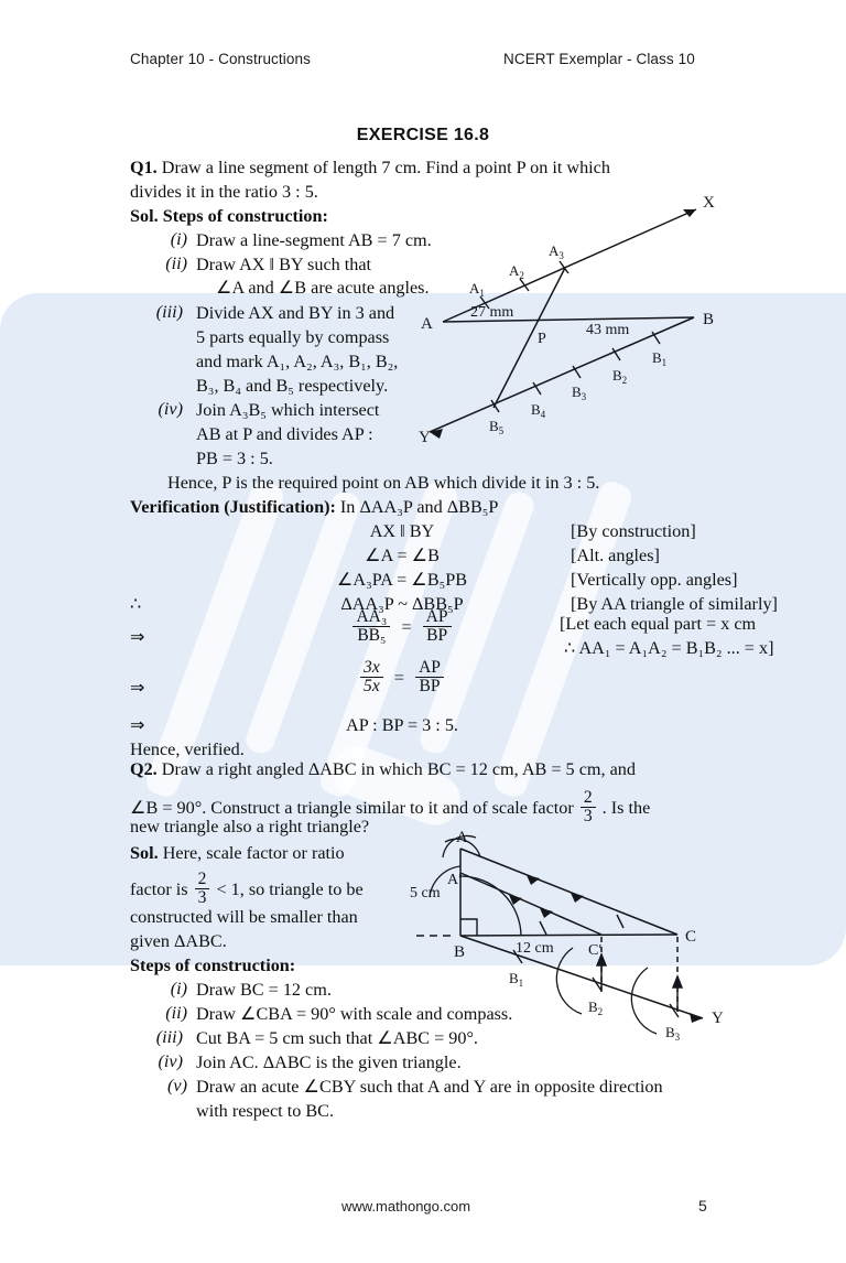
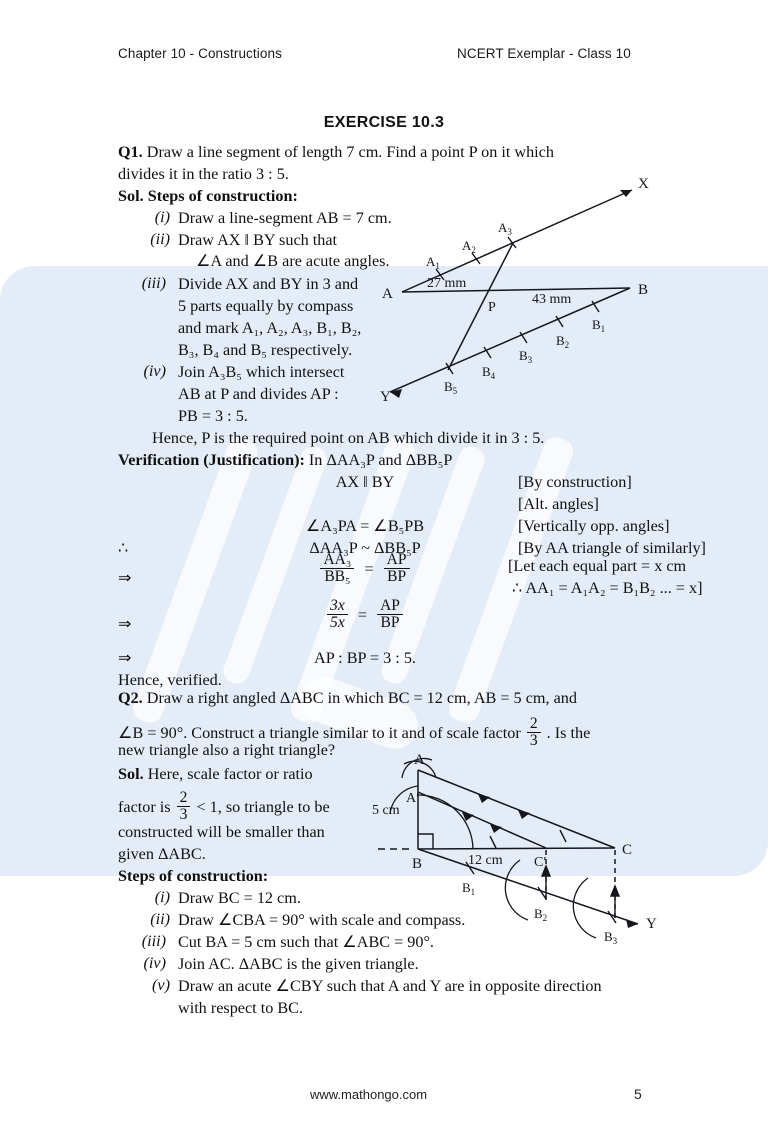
  Chapter 10 - Constructions
  NCERT Exemplar - Class 10
- EXERCISE 16.8
+ EXERCISE 10.3
  Q1. Draw a line segment of length 7 cm. Find a point P on it which
  divides it in the ratio 3 : 5.
  Sol. Steps of construction:
  (i)
  Draw a line-segment AB = 7 cm.
  (ii)
  Draw AX ‖ BY such that
  ∠A and ∠B are acute angles.
  (iii)
  Divide AX and BY in 3 and
  5 parts equally by compass
  and mark A₁, A₂, A₃, B₁, B₂,
  B₃, B₄ and B₅ respectively.
  (iv)
  Join A₃B₅ which intersect
  AB at P and divides AP :
  PB = 3 : 5.
  Hence, P is the required point on AB which divide it in 3 : 5.
  Verification (Justification): In ΔAA₃P and ΔBB₅P
  AX ‖ BY
  [By construction]
- ∠A = ∠B
  [Alt. angles]
  ∠A₃PA = ∠B₅PB
  [Vertically opp. angles]
  ∴
  ΔAA₃P ~ ΔBB₅P
  [By AA triangle of similarly]
  ⇒
  AA₃
  BB₅
  =
  AP
  BP
  [Let each equal part = x cm
  ∴ AA₁ = A₁A₂ = B₁B₂ ... = x]
  ⇒
  3x
  5x
  =
  AP
  BP
  ⇒
  AP : BP = 3 : 5.
  Hence, verified.
  A
  B
  X
  Y
  P
  A1
  A2
  A3
  B1
  B2
  B3
  B4
  B5
  27 mm
  43 mm
  Q2. Draw a right angled ΔABC in which BC = 12 cm, AB = 5 cm, and
  ∠B = 90°. Construct a triangle similar to it and of scale factor
  2
  3
  . Is the
  new triangle also a right triangle?
  Sol. Here, scale factor or ratio
  factor is
  2
  3
  < 1, so triangle to be
  constructed will be smaller than
  given ΔABC.
  Steps of construction:
  (i)
  Draw BC = 12 cm.
  (ii)
  Draw ∠CBA = 90° with scale and compass.
  (iii)
  Cut BA = 5 cm such that ∠ABC = 90°.
  (iv)
  Join AC. ΔABC is the given triangle.
  (v)
  Draw an acute ∠CBY such that A and Y are in opposite direction
  with respect to BC.
  A
  A′
  B
  C
  C′
  Y
  B1
  B2
  B3
  5 cm
  12 cm
  www.mathongo.com
  5
